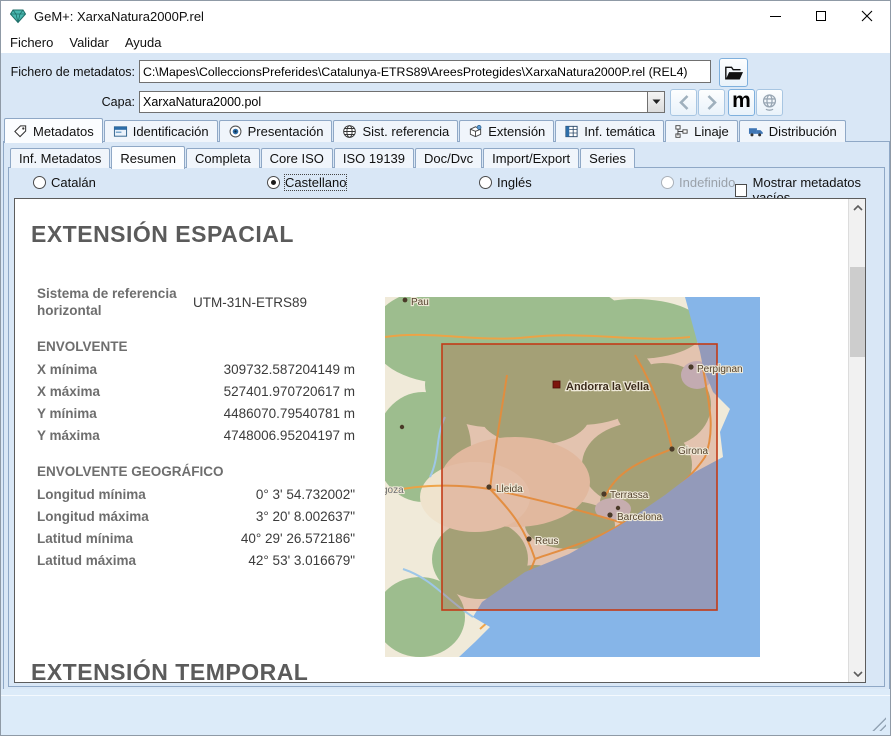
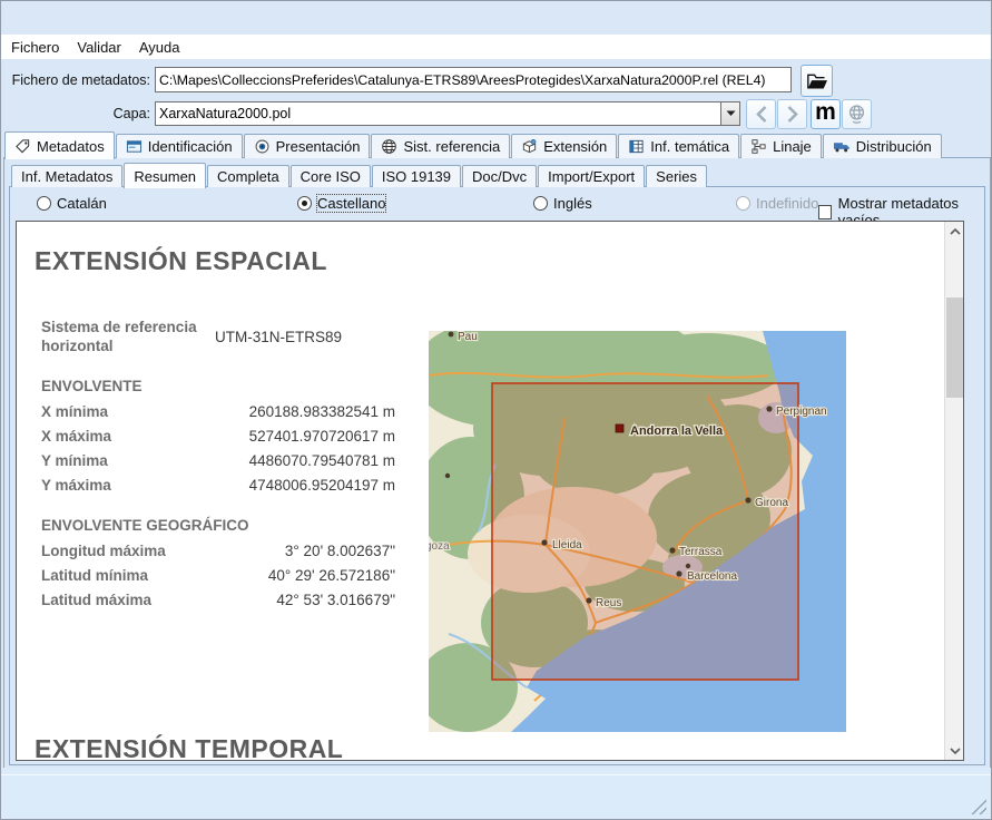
- GeM+: XarxaNatura2000P.rel
  Fichero
  Validar
  Ayuda
  Fichero de metadatos:
  C:\Mapes\ColleccionsPreferides\Catalunya-ETRS89\AreesProtegides\XarxaNatura2000P.rel (REL4)
  Capa:
  XarxaNatura2000.pol
  m
  Metadatos
  Identificación
  Presentación
  Sist. referencia
  Extensión
  Inf. temática
  Linaje
  Distribución
  Inf. Metadatos
  Resumen
  Completa
  Core ISO
  ISO 19139
  Doc/Dvc
  Import/Export
  Series
  Catalán
  Castellano
  Inglés
  Indefinido
  Mostrar metadatos
  EXTENSIÓN ESPACIAL
  Sistema de referencia horizontal
  UTM-31N-ETRS89
  ENVOLVENTE
  X mínima
- 309732.587204149 m
+ 260188.983382541 m
  X máxima
  527401.970720617 m
  Y mínima
  4486070.79540781 m
  Y máxima
  4748006.95204197 m
  ENVOLVENTE GEOGRÁFICO
- Longitud mínima
- 0° 3' 54.732002"
  Longitud máxima
  3° 20' 8.002637"
  Latitud mínima
  40° 29' 26.572186"
  Latitud máxima
  42° 53' 3.016679"
  Pau
  Perpignan
  Andorra la Vella
  Girona
  Lleida
  Terrassa
  Barcelona
  Reus
  goza
  EXTENSIÓN TEMPORAL
